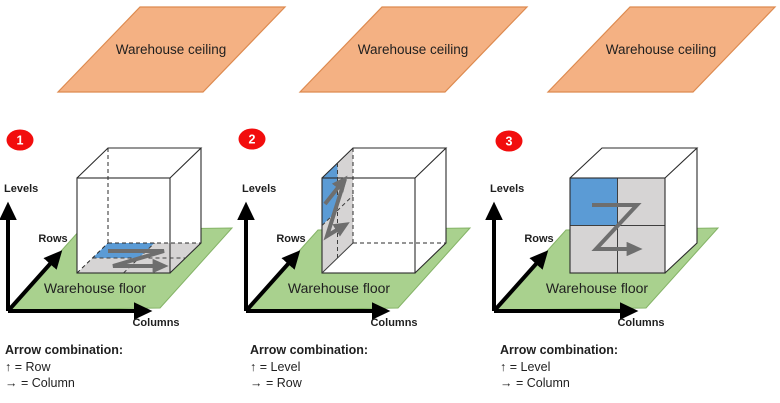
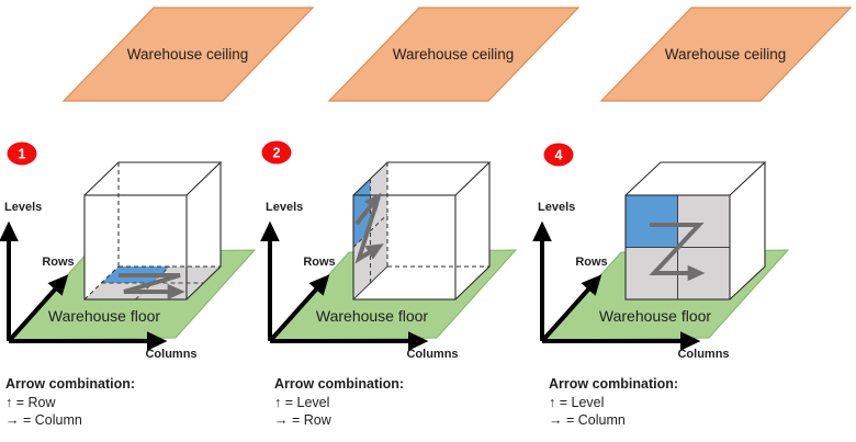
  Warehouse ceiling
  1
  Levels
  Rows
  Columns
  Warehouse floor
  Arrow combination:
  ↑ = Row
  → = Column
  Warehouse ceiling
  2
  Levels
  Rows
  Columns
  Warehouse floor
  Arrow combination:
  ↑ = Level
  → = Row
  Warehouse ceiling
- 3
+ 4
  Levels
  Rows
  Columns
  Warehouse floor
  Arrow combination:
  ↑ = Level
  → = Column
